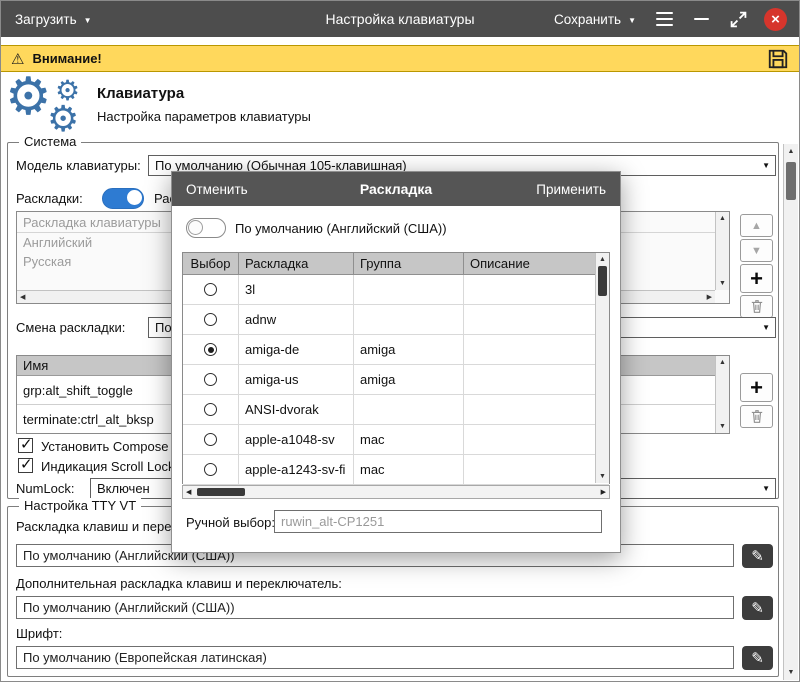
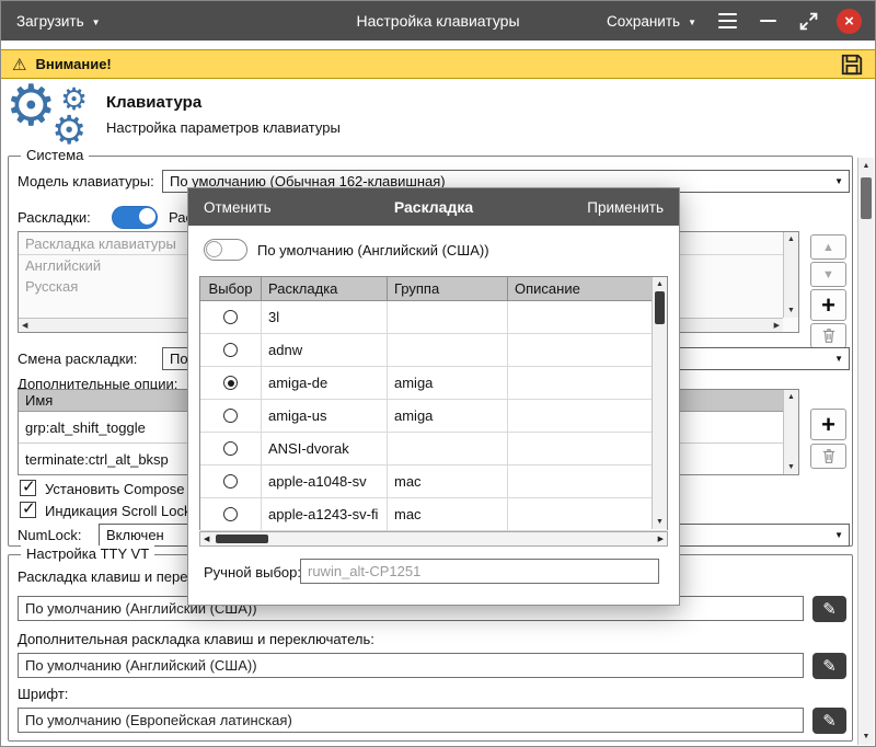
  Загрузить
  ▼
  Настройка клавиатуры
  Сохранить
  ▼
  ×
  ⚠
  Внимание!
  ⚙
  ⚙
  ⚙
  Клавиатура
  Настройка параметров клавиатуры
  Система
  Модель клавиатуры:
- По умолчанию (Обычная 105-клавишная)
+ По умолчанию (Обычная 162-клавишная)
  ▼
  Раскладки:
  Раскладка клавиатуры
  Английский
  Русская
  ▲
  ▼
  +
  Смена раскладки:
  ▼
+ Дополнительные опции:
  Имя
  grp:alt_shift_toggle
  terminate:ctrl_alt_bksp
  +
  ✓
  Установить Compose
  ✓
  Индикация Scroll Loc
  NumLock:
  Включен
  ▼
  Настройка TTY VT
  По умолчанию (Английский (США))
  ✎
  Дополнительная раскладка клавиш и переключатель:
  По умолчанию (Английский (США))
  ✎
  Шрифт:
  По умолчанию (Европейская латинская)
  ✎
  Раскладка
  Отменить
  Применить
  По умолчанию (Английский (США))
  Выбор
  Раскладка
  Группа
  Описание
  3l
  adnw
  amiga-de
  amiga
  amiga-us
  amiga
  ANSI-dvorak
  apple-a1048-sv
  mac
  apple-a1243-sv-fi
  mac
  Ручной выбор
  ruwin_alt-CP1251
